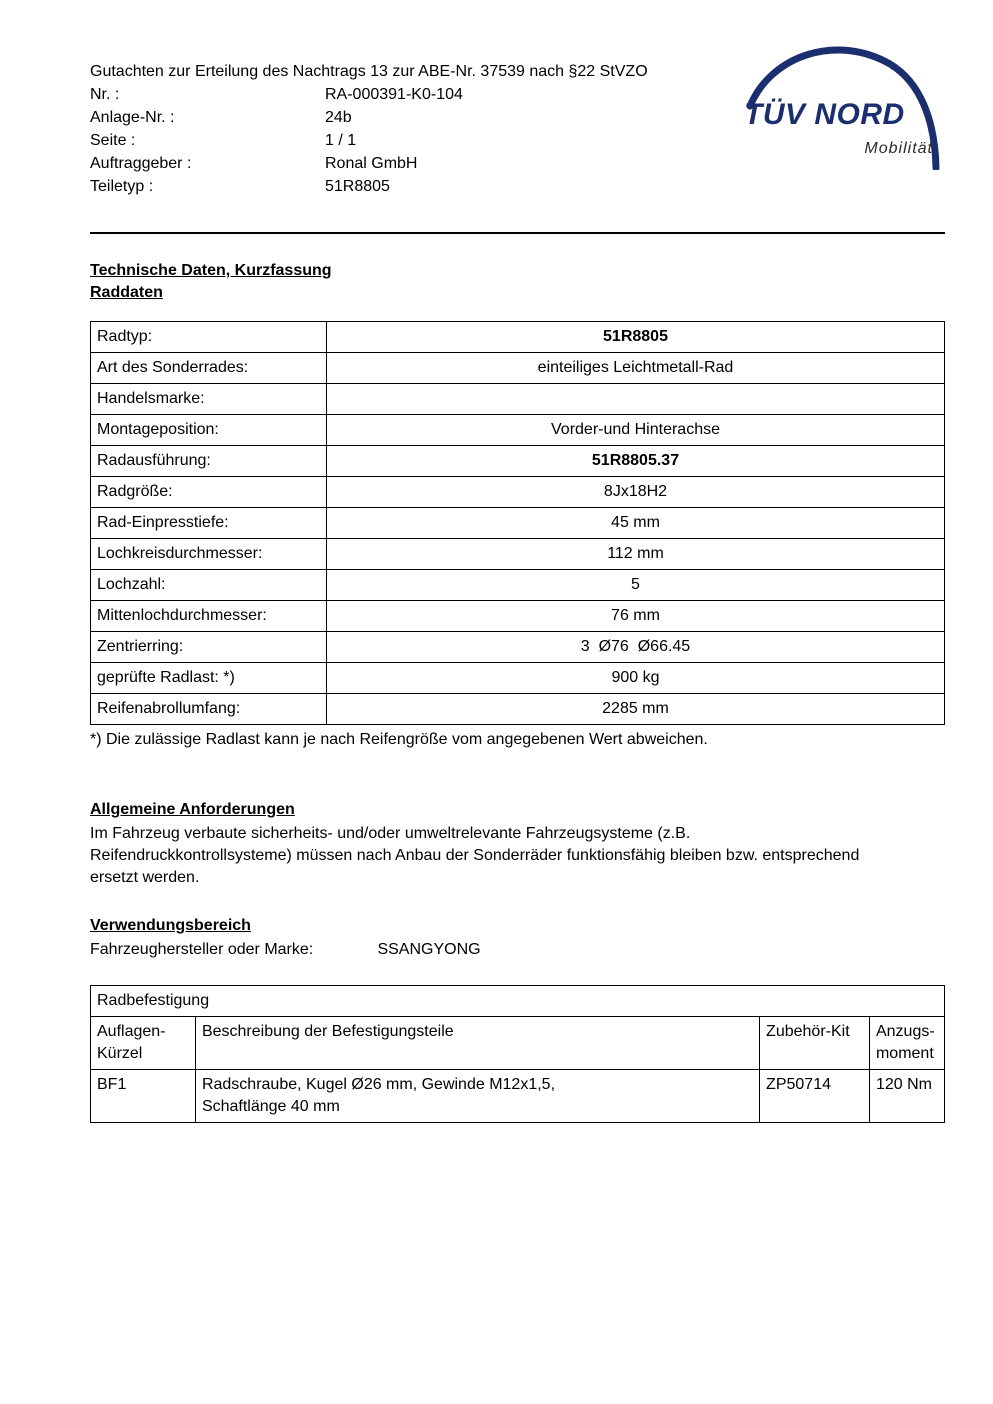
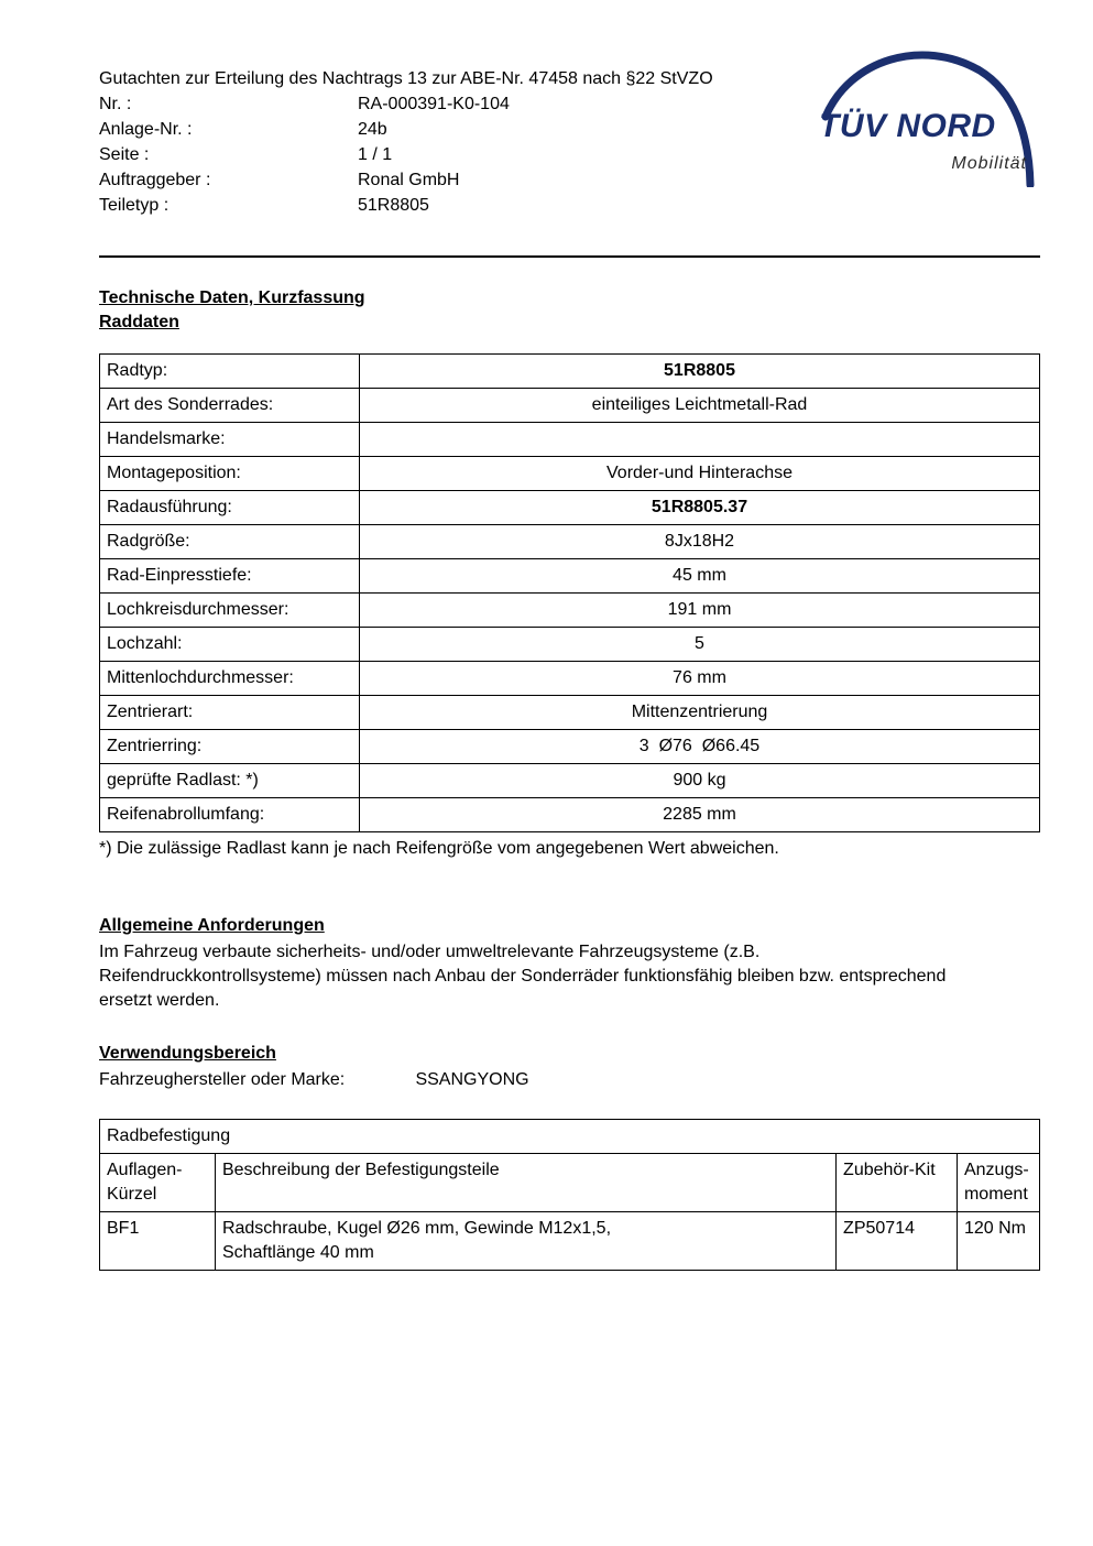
- Gutachten zur Erteilung des Nachtrags 13 zur ABE-Nr. 37539 nach §22 StVZO
+ Gutachten zur Erteilung des Nachtrags 13 zur ABE-Nr. 47458 nach §22 StVZO
  Nr. :
  RA-000391-K0-104
  Anlage-Nr. :
  24b
  Seite :
  1 / 1
  Auftraggeber :
  Ronal GmbH
  Teiletyp :
  51R8805
  TÜV NORD
  Mobilität
  Technische Daten, Kurzfassung
  Raddaten
  Radtyp:	51R8805
  Art des Sonderrades:	einteiliges Leichtmetall-Rad
  Handelsmarke:
  Montageposition:	Vorder-und Hinterachse
  Radausführung:	51R8805.37
  Radgröße:	8Jx18H2
  Rad-Einpresstiefe:	45 mm
- Lochkreisdurchmesser:	112 mm
+ Lochkreisdurchmesser:	191 mm
  Lochzahl:	5
  Mittenlochdurchmesser:	76 mm
+ Zentrierart:	Mittenzentrierung
  Zentrierring:	3 Ø76 Ø66.45
  geprüfte Radlast: *)	900 kg
  Reifenabrollumfang:	2285 mm
  *) Die zulässige Radlast kann je nach Reifengröße vom angegebenen Wert abweichen.
  Allgemeine Anforderungen
  Im Fahrzeug verbaute sicherheits- und/oder umweltrelevante Fahrzeugsysteme (z.B. Reifendruckkontrollsysteme) müssen nach Anbau der Sonderräder funktionsfähig bleiben bzw. entsprechend ersetzt werden.
  Verwendungsbereich
  Fahrzeughersteller oder Marke: SSANGYONG
  Radbefestigung
  Auflagen- Kürzel	Beschreibung der Befestigungsteile	Zubehör-Kit	Anzugs- moment
  BF1	Radschraube, Kugel Ø26 mm, Gewinde M12x1,5, Schaftlänge 40 mm	ZP50714	120 Nm
